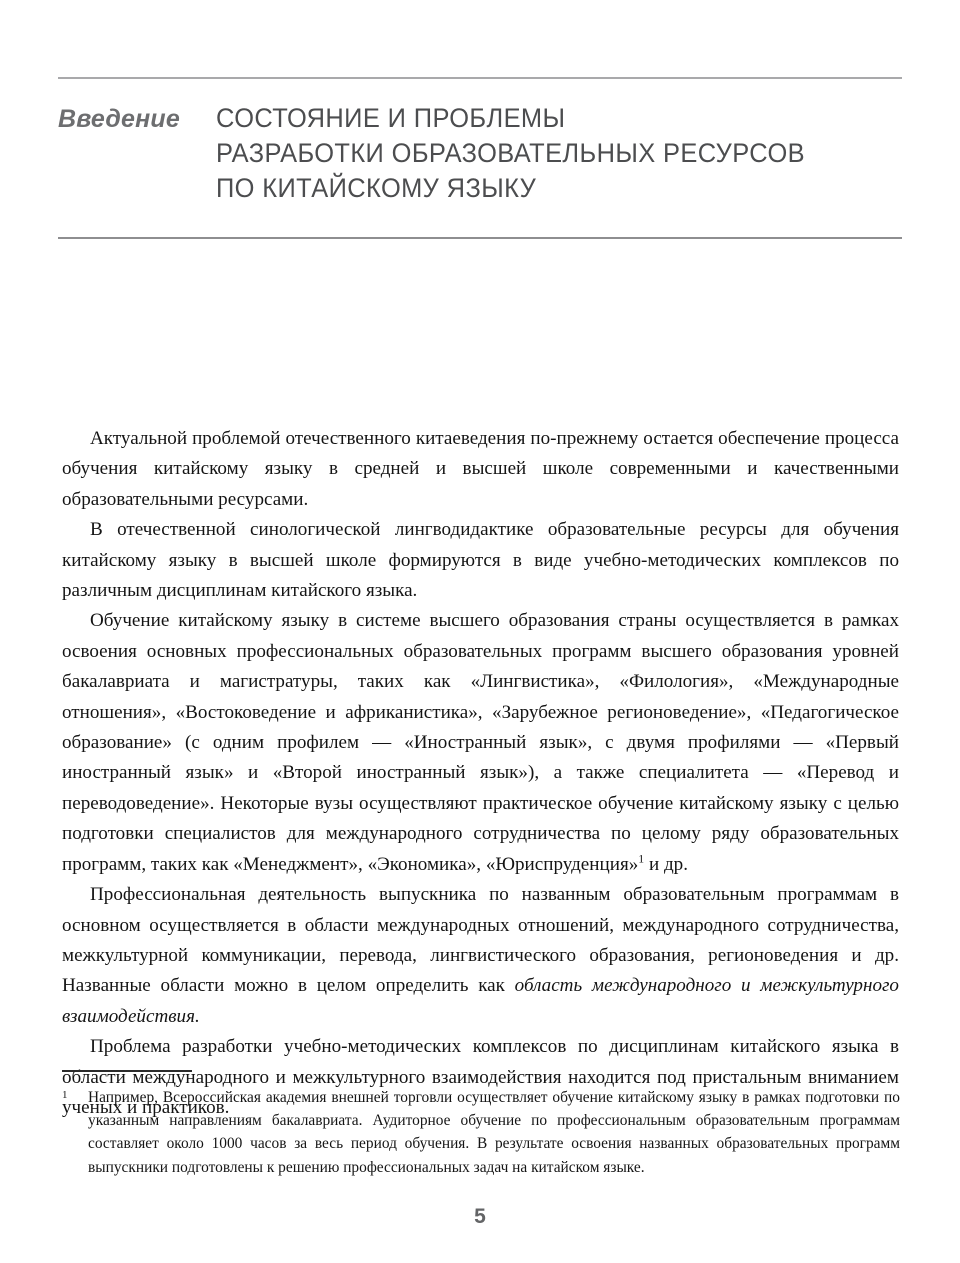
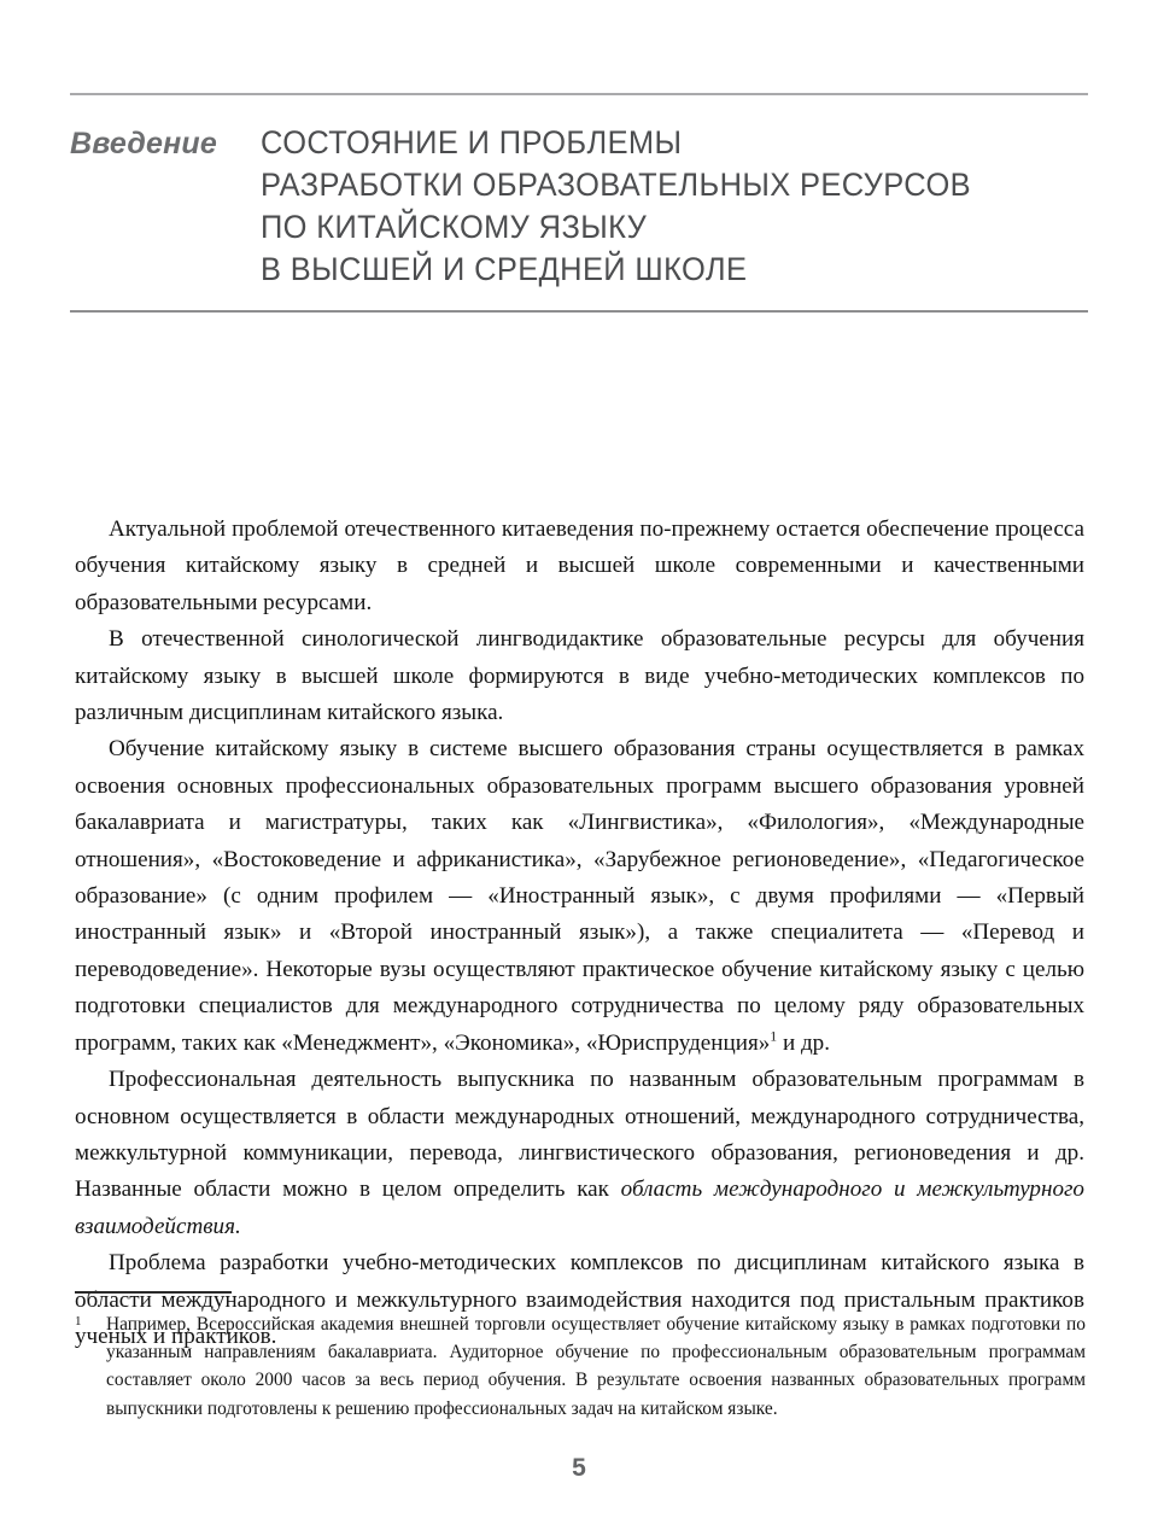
  Введение
  СОСТОЯНИЕ И ПРОБЛЕМЫ
  РАЗРАБОТКИ ОБРАЗОВАТЕЛЬНЫХ РЕСУРСОВ
  ПО КИТАЙСКОМУ ЯЗЫКУ
+ В ВЫСШЕЙ И СРЕДНЕЙ ШКОЛЕ
  Актуальной проблемой отечественного китаеведения по-прежнему остается обеспечение процесса обучения китайскому языку в средней и высшей школе современными и качественными образовательными ресурсами.
  В отечественной синологической лингводидактике образовательные ресурсы для обучения китайскому языку в высшей школе формируются в виде учебно-методических комплексов по различным дисциплинам китайского языка.
  Обучение китайскому языку в системе высшего образования страны осуществляется в рамках освоения основных профессиональных образовательных программ высшего образования уровней бакалавриата и магистратуры, таких как «Лингвистика», «Филология», «Международные отношения», «Востоковедение и африканистика», «Зарубежное регионоведение», «Педагогическое образование» (с одним профилем — «Иностранный язык», с двумя профилями — «Первый иностранный язык» и «Второй иностранный язык»), а также специалитета — «Перевод и переводоведение». Некоторые вузы осуществляют практическое обучение китайскому языку с целью подготовки специалистов для международного сотрудничества по целому ряду образовательных программ, таких как «Менеджмент», «Экономика», «Юриспруденция»1 и др.
  Профессиональная деятельность выпускника по названным образовательным программам в основном осуществляется в области международных отношений, международного сотрудничества, межкультурной коммуникации, перевода, лингвистического образования, регионоведения и др. Названные области можно в целом определить как область международного и межкультурного взаимодействия.
- Проблема разработки учебно-методических комплексов по дисциплинам китайского языка в области международного и межкультурного взаимодействия находится под пристальным вниманием ученых и практиков.
+ Проблема разработки учебно-методических комплексов по дисциплинам китайского языка в области международного и межкультурного взаимодействия находится под пристальным практиков ученых и практиков.
  1
- Например, Всероссийская академия внешней торговли осуществляет обучение китайскому языку в рамках подготовки по указанным направлениям бакалавриата. Аудиторное обучение по профессиональным образовательным программам составляет около 1000 часов за весь период обучения. В результате освоения названных образовательных программ выпускники подготовлены к решению профессиональных задач на китайском языке.
+ Например, Всероссийская академия внешней торговли осуществляет обучение китайскому языку в рамках подготовки по указанным направлениям бакалавриата. Аудиторное обучение по профессиональным образовательным программам составляет около 2000 часов за весь период обучения. В результате освоения названных образовательных программ выпускники подготовлены к решению профессиональных задач на китайском языке.
  5
